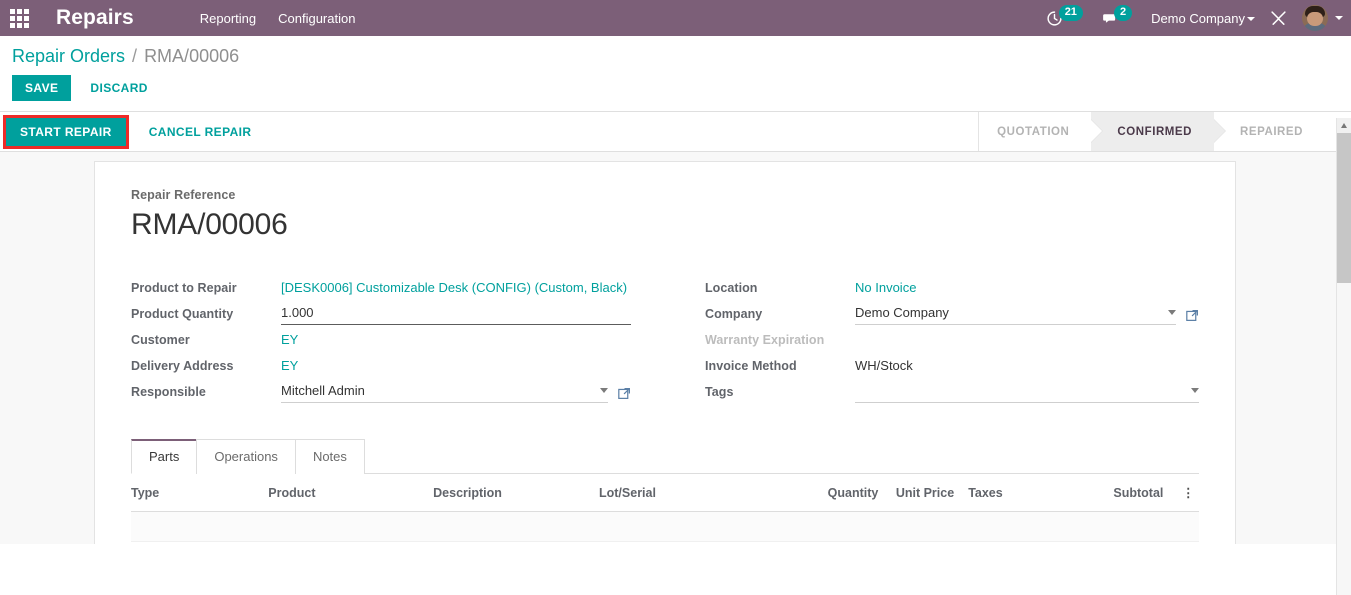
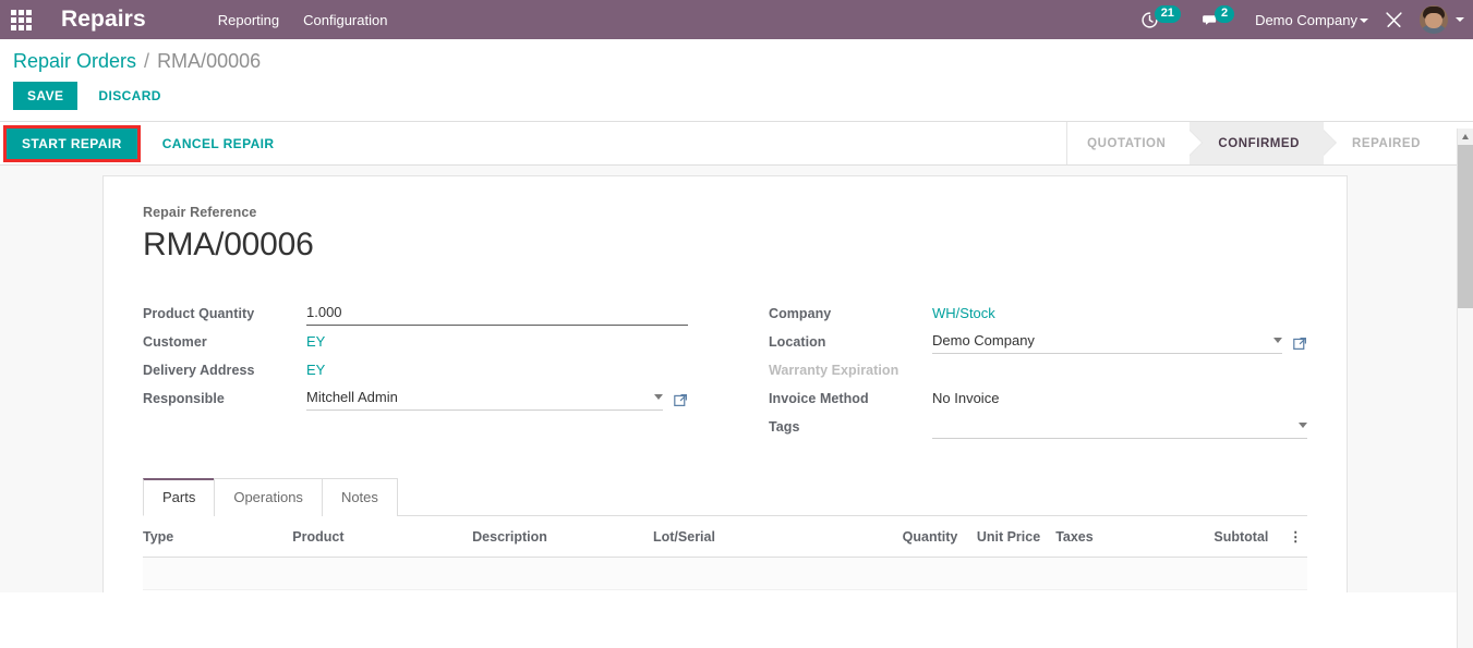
  Repairs
  Reporting
  Configuration
  21
  2
  Demo Company
  Repair Orders
  /
  RMA/00006
  SAVE
  DISCARD
  START REPAIR
  CANCEL REPAIR
  QUOTATION
  CONFIRMED
  REPAIRED
  Repair Reference
  RMA/00006
- Product to Repair
- [DESK0006] Customizable Desk (CONFIG) (Custom, Black)
  Product Quantity
  1.000
  Customer
  EY
  Delivery Address
  EY
  Responsible
  Mitchell Admin
- Location
+ Company
- No Invoice
+ WH/Stock
- Company
+ Location
  Demo Company
  Warranty Expiration
  Invoice Method
- WH/Stock
+ No Invoice
  Tags
  Parts
  Operations
  Notes
  Type	Product	Description	Lot/Serial	Quantity	Unit Price	Taxes	Subtotal	⋮
